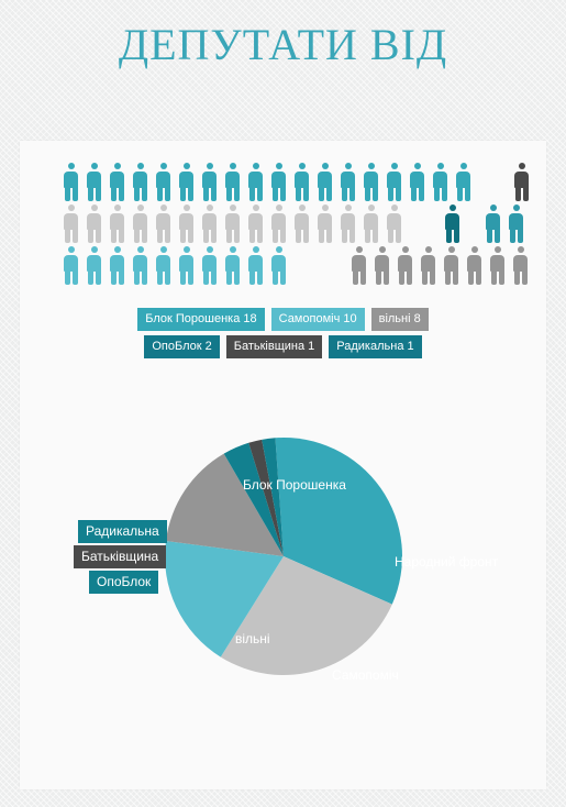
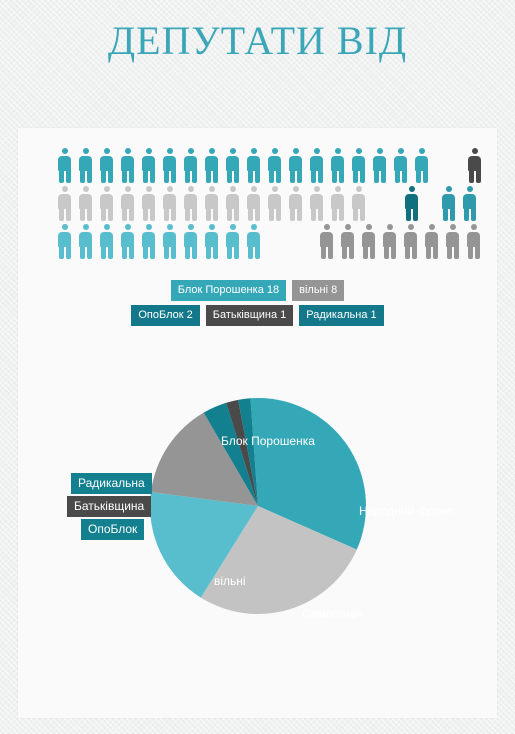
  ДЕПУТАТИ ВІД
  Блок Порошенка 18
- Самопоміч 10
  вільні 8
  ОпоБлок 2
  Батьківщина 1
  Радикальна 1
  Блок Порошенка
  Народний фронт
  вільні
  Радикальна
  Батьківщина
  ОпоБлок
